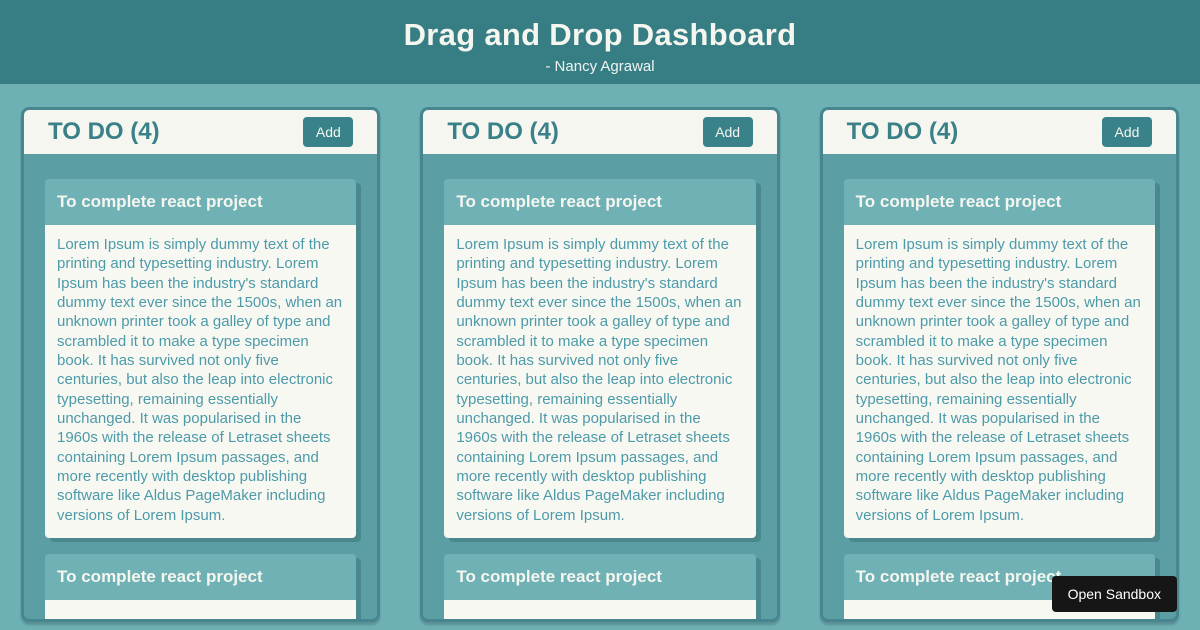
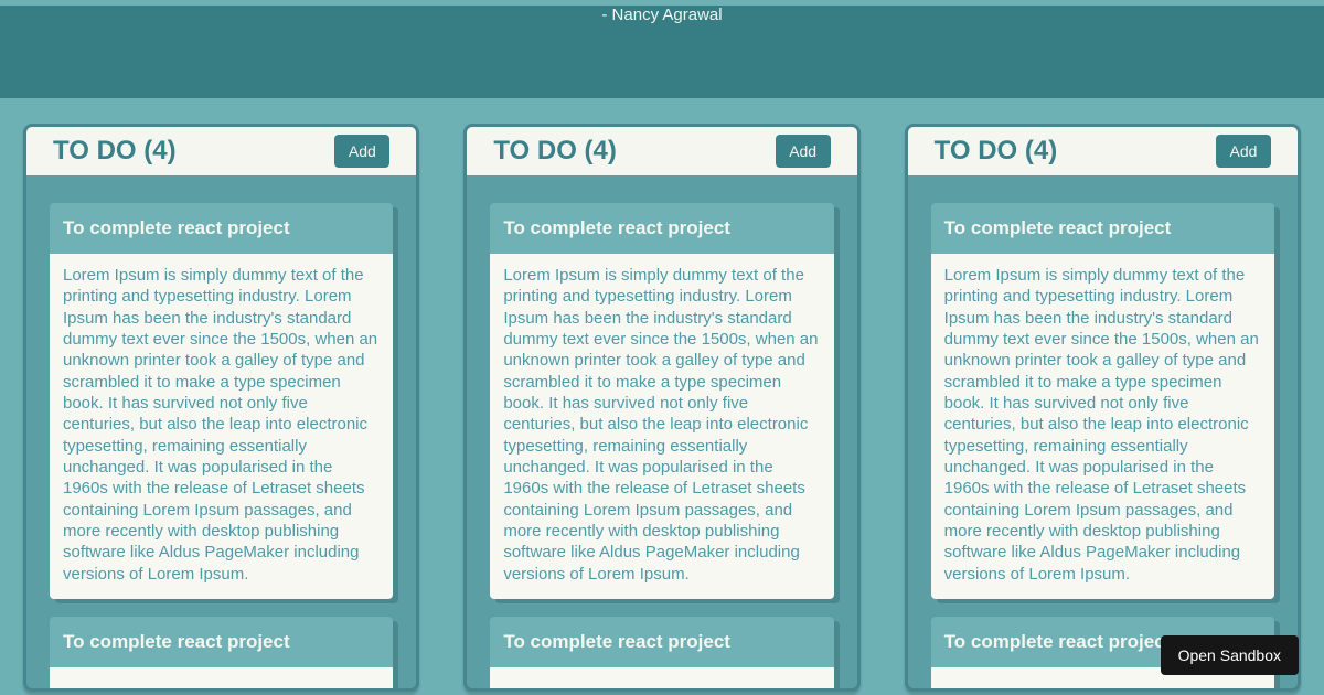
- Drag and Drop Dashboard
  - Nancy Agrawal
  TO DO (4)
  Add
  To complete react project
  Lorem Ipsum is simply dummy text of the printing and typesetting industry. Lorem Ipsum has been the industry's standard dummy text ever since the 1500s, when an unknown printer took a galley of type and scrambled it to make a type specimen book. It has survived not only five centuries, but also the leap into electronic typesetting, remaining essentially unchanged. It was popularised in the 1960s with the release of Letraset sheets containing Lorem Ipsum passages, and more recently with desktop publishing software like Aldus PageMaker including versions of Lorem Ipsum.
  To complete react project
  TO DO (4)
  Add
  To complete react project
  Lorem Ipsum is simply dummy text of the printing and typesetting industry. Lorem Ipsum has been the industry's standard dummy text ever since the 1500s, when an unknown printer took a galley of type and scrambled it to make a type specimen book. It has survived not only five centuries, but also the leap into electronic typesetting, remaining essentially unchanged. It was popularised in the 1960s with the release of Letraset sheets containing Lorem Ipsum passages, and more recently with desktop publishing software like Aldus PageMaker including versions of Lorem Ipsum.
  To complete react project
  TO DO (4)
  Add
  To complete react project
  Lorem Ipsum is simply dummy text of the printing and typesetting industry. Lorem Ipsum has been the industry's standard dummy text ever since the 1500s, when an unknown printer took a galley of type and scrambled it to make a type specimen book. It has survived not only five centuries, but also the leap into electronic typesetting, remaining essentially unchanged. It was popularised in the 1960s with the release of Letraset sheets containing Lorem Ipsum passages, and more recently with desktop publishing software like Aldus PageMaker including versions of Lorem Ipsum.
  To complete react projec
  Open Sandbox
